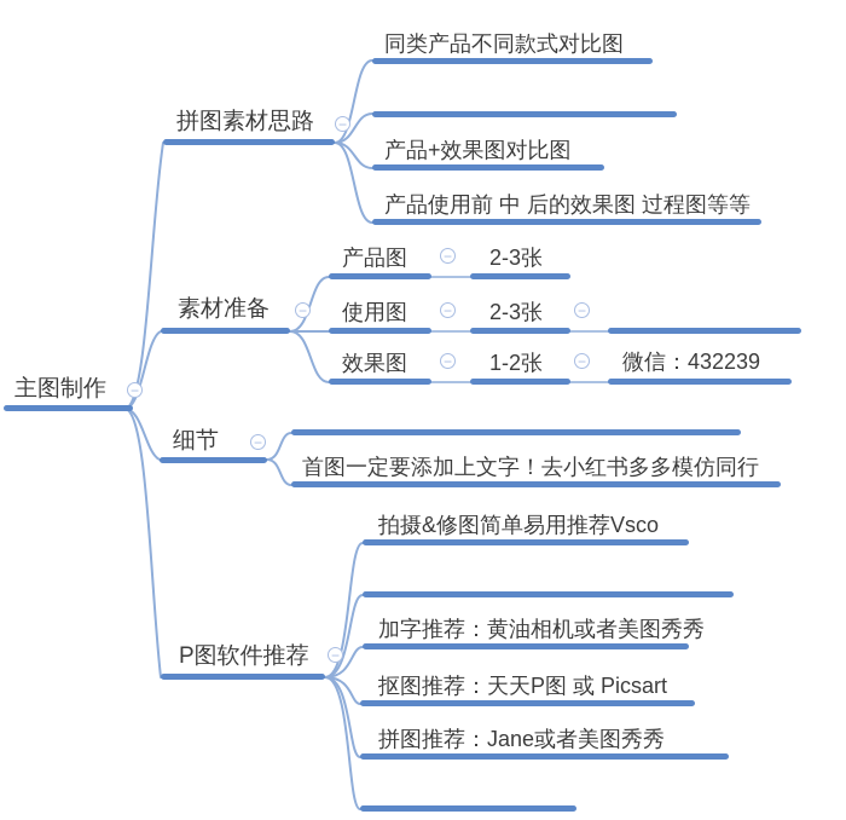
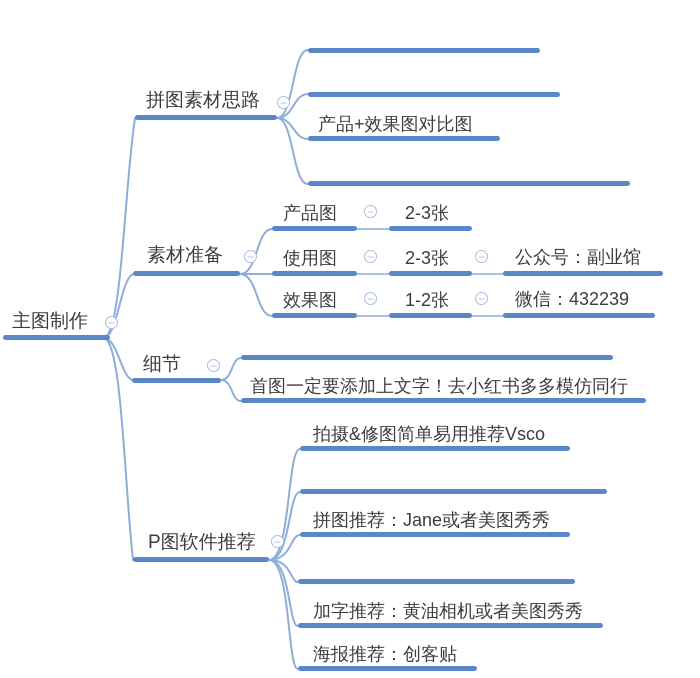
  主图制作
  拼图素材思路
- 同类产品不同款式对比图
  产品+效果图对比图
- 产品使用前 中 后的效果图 过程图等等
  素材准备
  产品图
  2-3张
  使用图
  2-3张
+ 公众号：副业馆
  效果图
  1-2张
  微信：432239
  细节
  首图一定要添加上文字！去小红书多多模仿同行
  P图软件推荐
  拍摄&修图简单易用推荐Vsco
- 加字推荐：黄油相机或者美图秀秀
+ 拼图推荐：Jane或者美图秀秀
- 抠图推荐：天天P图 或 Picsart
- 拼图推荐：Jane或者美图秀秀
+ 加字推荐：黄油相机或者美图秀秀
+ 海报推荐：创客贴
  −
  −
  −
  −
  −
  −
  −
  −
  −
  −
